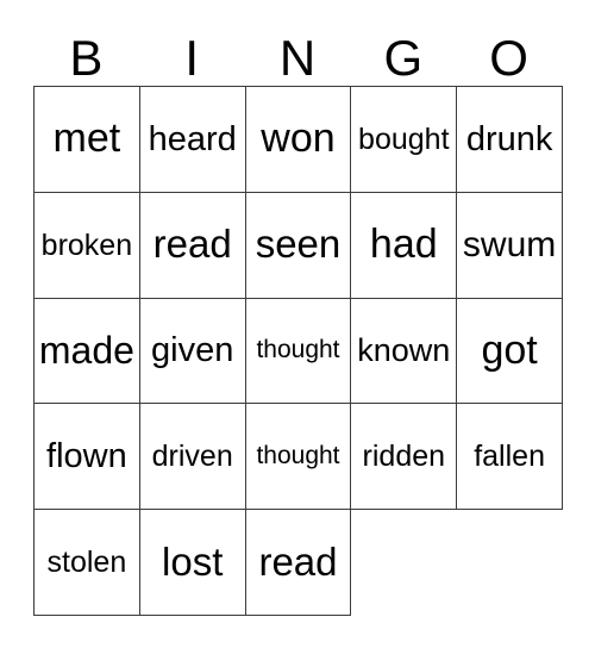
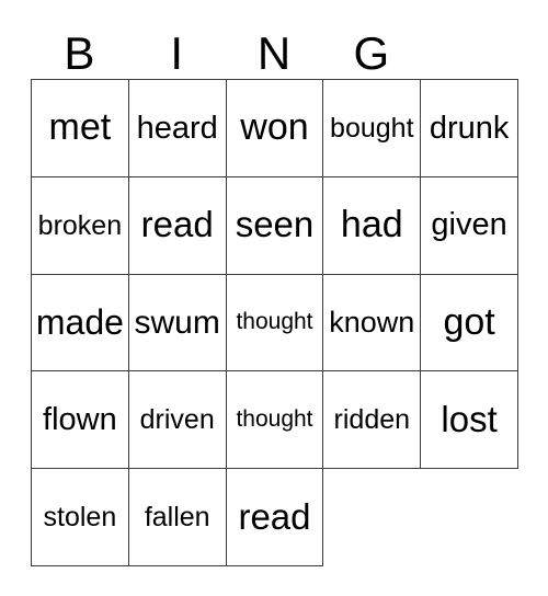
  B
  I
  N
  G
- O
  met
  heard
  won
  bought
  drunk
  broken
  read
  seen
  had
- swum
+ given
  made
- given
+ swum
  thought
  known
  got
  flown
  driven
  thought
  ridden
- fallen
+ lost
  stolen
- lost
+ fallen
  read
